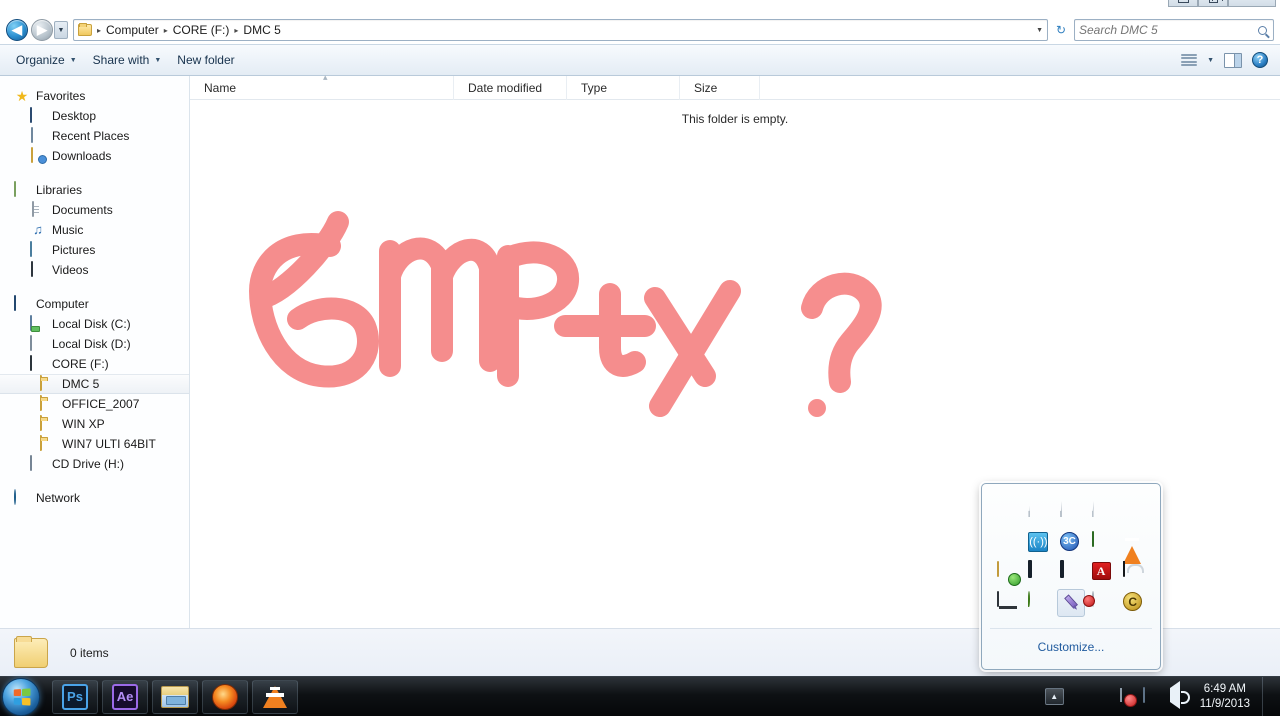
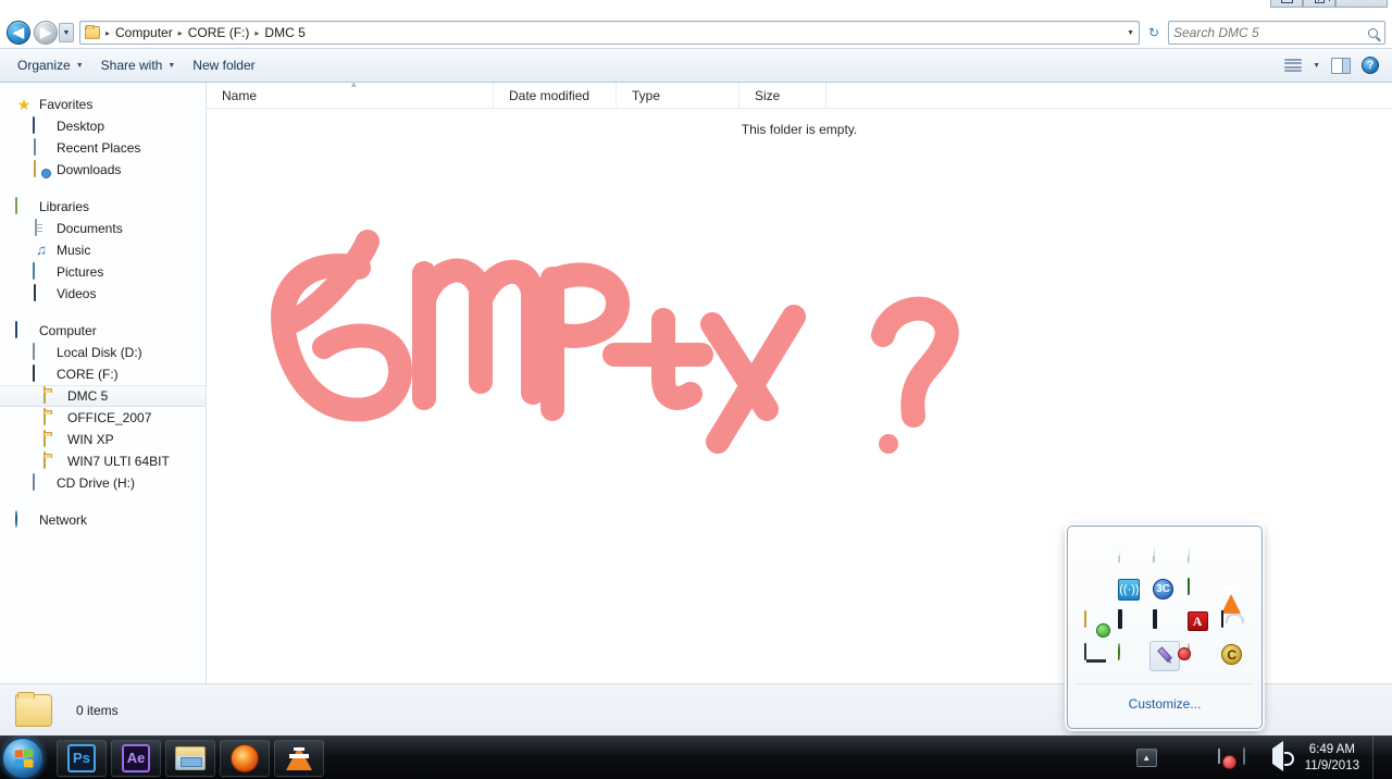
  ◀
  ▶
  ▸
  Computer
  ▸
  CORE (F:)
  ▸
  DMC 5
  ↻
  Search DMC 5
  Organize
  Share with
  New folder
  ?
  ★
  Favorites
  Desktop
  Recent Places
  Downloads
  Libraries
  Documents
  ♫
  Music
  Pictures
  Videos
  Computer
- Local Disk (C:)
  Local Disk (D:)
  CORE (F:)
  DMC 5
  OFFICE_2007
  WIN XP
  WIN7 ULTI 64BIT
  CD Drive (H:)
  Network
  Name
  Date modified
  Type
  Size
  This folder is empty.
  ▴
  0 items
  ((·))
  3C
  A
  C
  Customize...
  Ps
  Ae
  ▲
  6:49 AM
  11/9/2013
